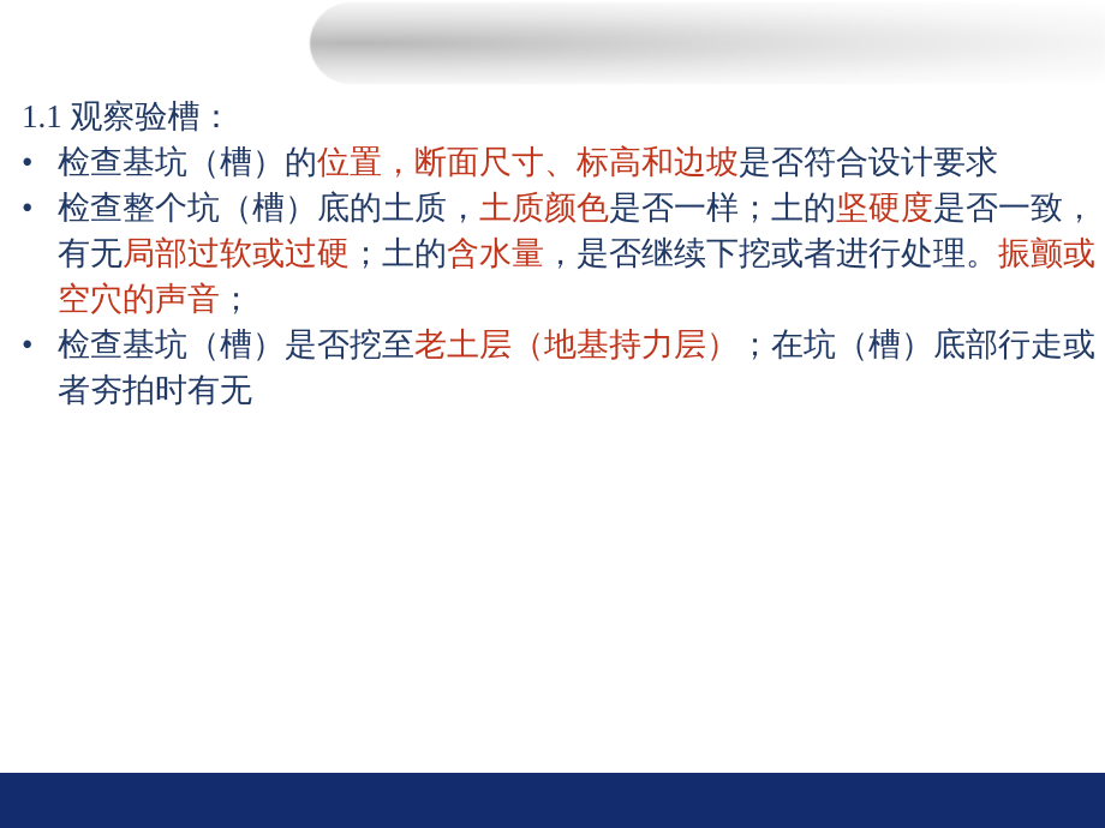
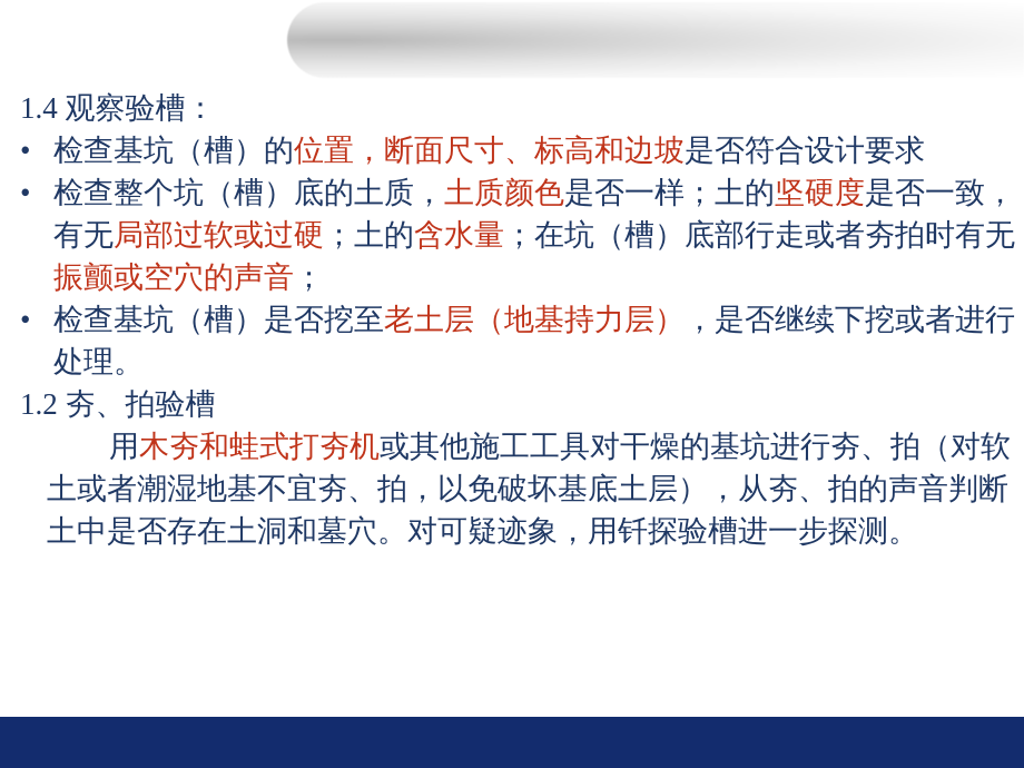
- 1.1 观察验槽：
+ 1.4 观察验槽：
  •
  检查基坑（槽）的位置，断面尺寸、标高和边坡是否符合设计要求
  •
- 检查整个坑（槽）底的土质，土质颜色是否一样；土的坚硬度是否一致，有无局部过软或过硬；土的含水量，是否继续下挖或者进行处理。振颤或空穴的声音；
+ 检查整个坑（槽）底的土质，土质颜色是否一样；土的坚硬度是否一致，有无局部过软或过硬；土的含水量；在坑（槽）底部行走或者夯拍时有无振颤或空穴的声音；
  •
- 检查基坑（槽）是否挖至老土层（地基持力层）；在坑（槽）底部行走或者夯拍时有无
+ 检查基坑（槽）是否挖至老土层（地基持力层），是否继续下挖或者进行处理。
+ 1.2 夯、拍验槽
+ 用木夯和蛙式打夯机或其他施工工具对干燥的基坑进行夯、拍（对软土或者潮湿地基不宜夯、拍，以免破坏基底土层），从夯、拍的声音判断土中是否存在土洞和墓穴。对可疑迹象，用钎探验槽进一步探测。
